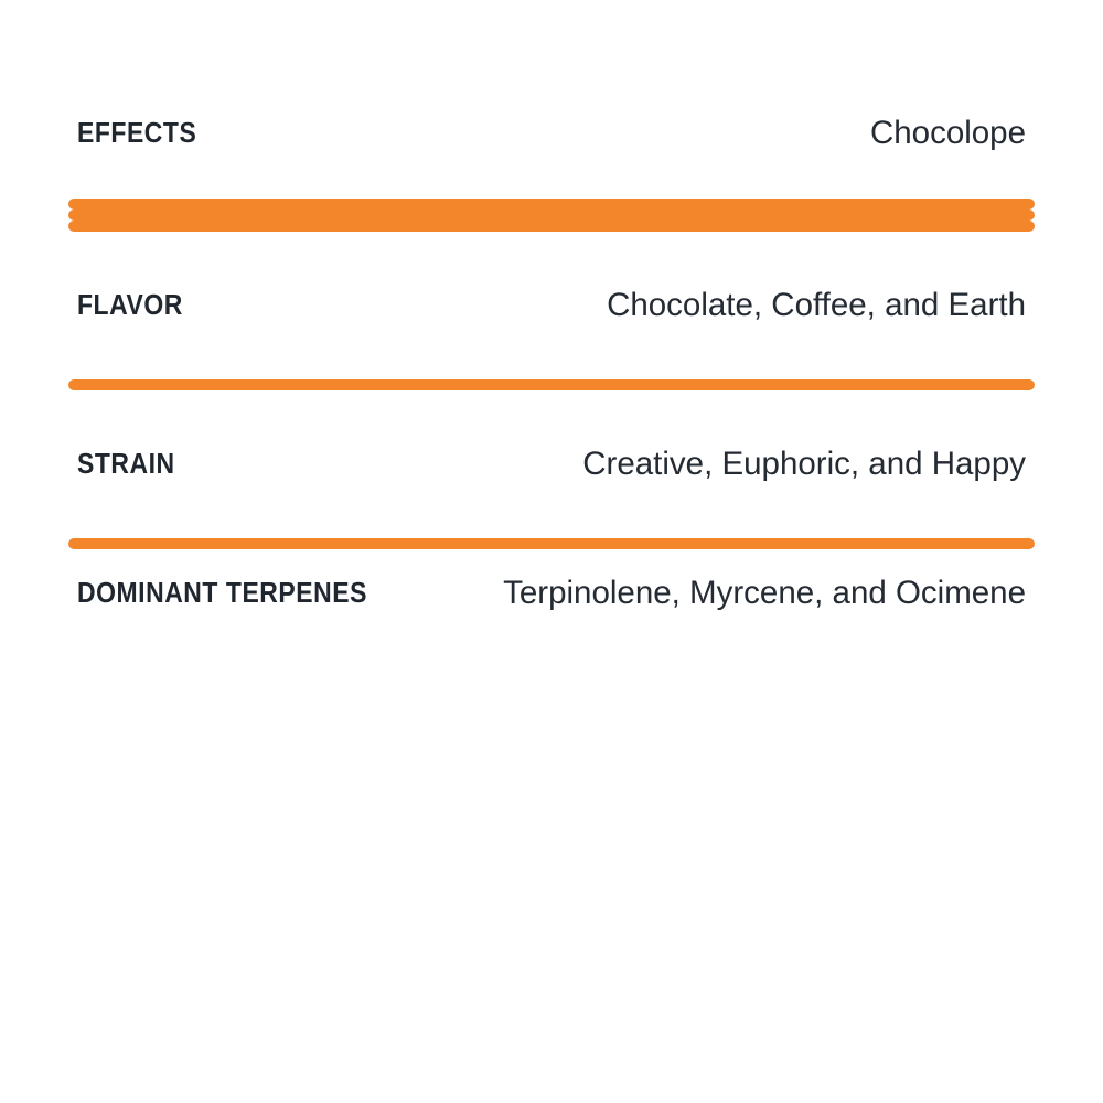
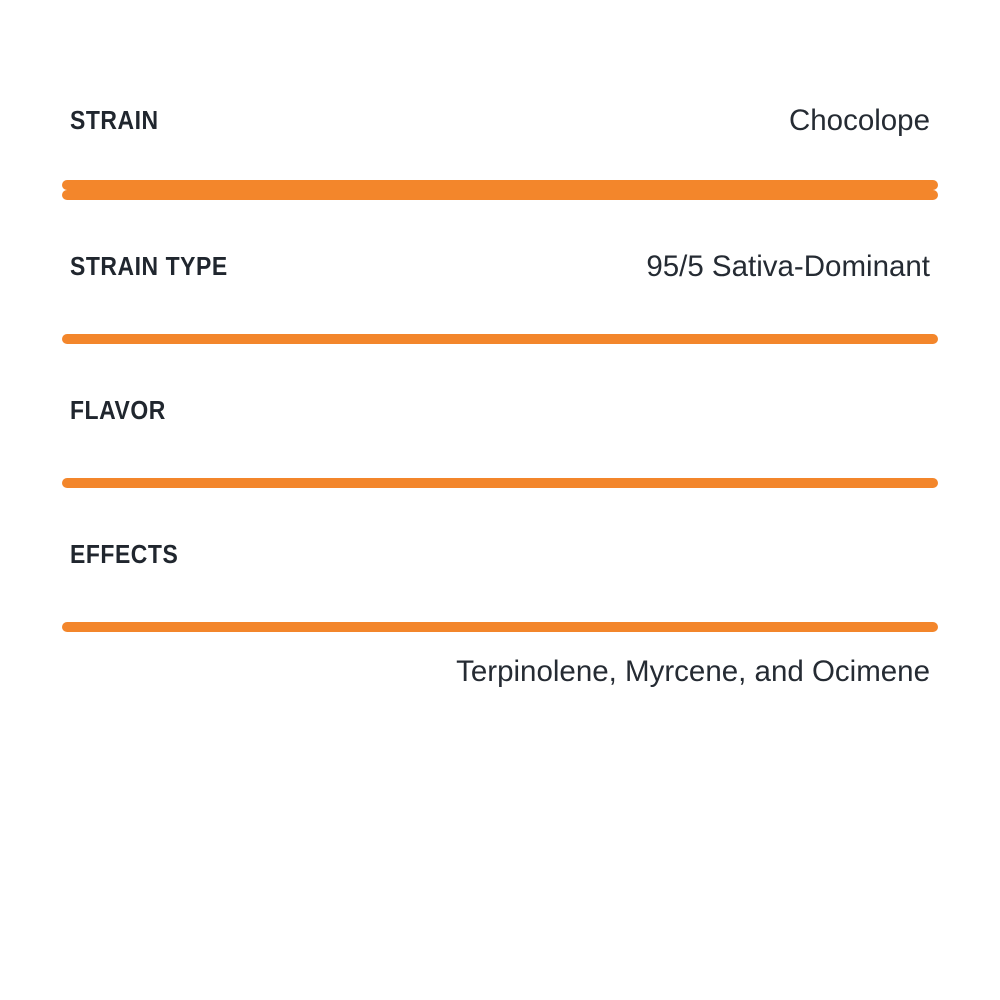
- EFFECTS
+ STRAIN
  Chocolope
+ STRAIN TYPE
+ 95/5 Sativa-Dominant
  FLAVOR
- Chocolate, Coffee, and Earth
- STRAIN
+ EFFECTS
- Creative, Euphoric, and Happy
- DOMINANT TERPENES
  Terpinolene, Myrcene, and Ocimene
